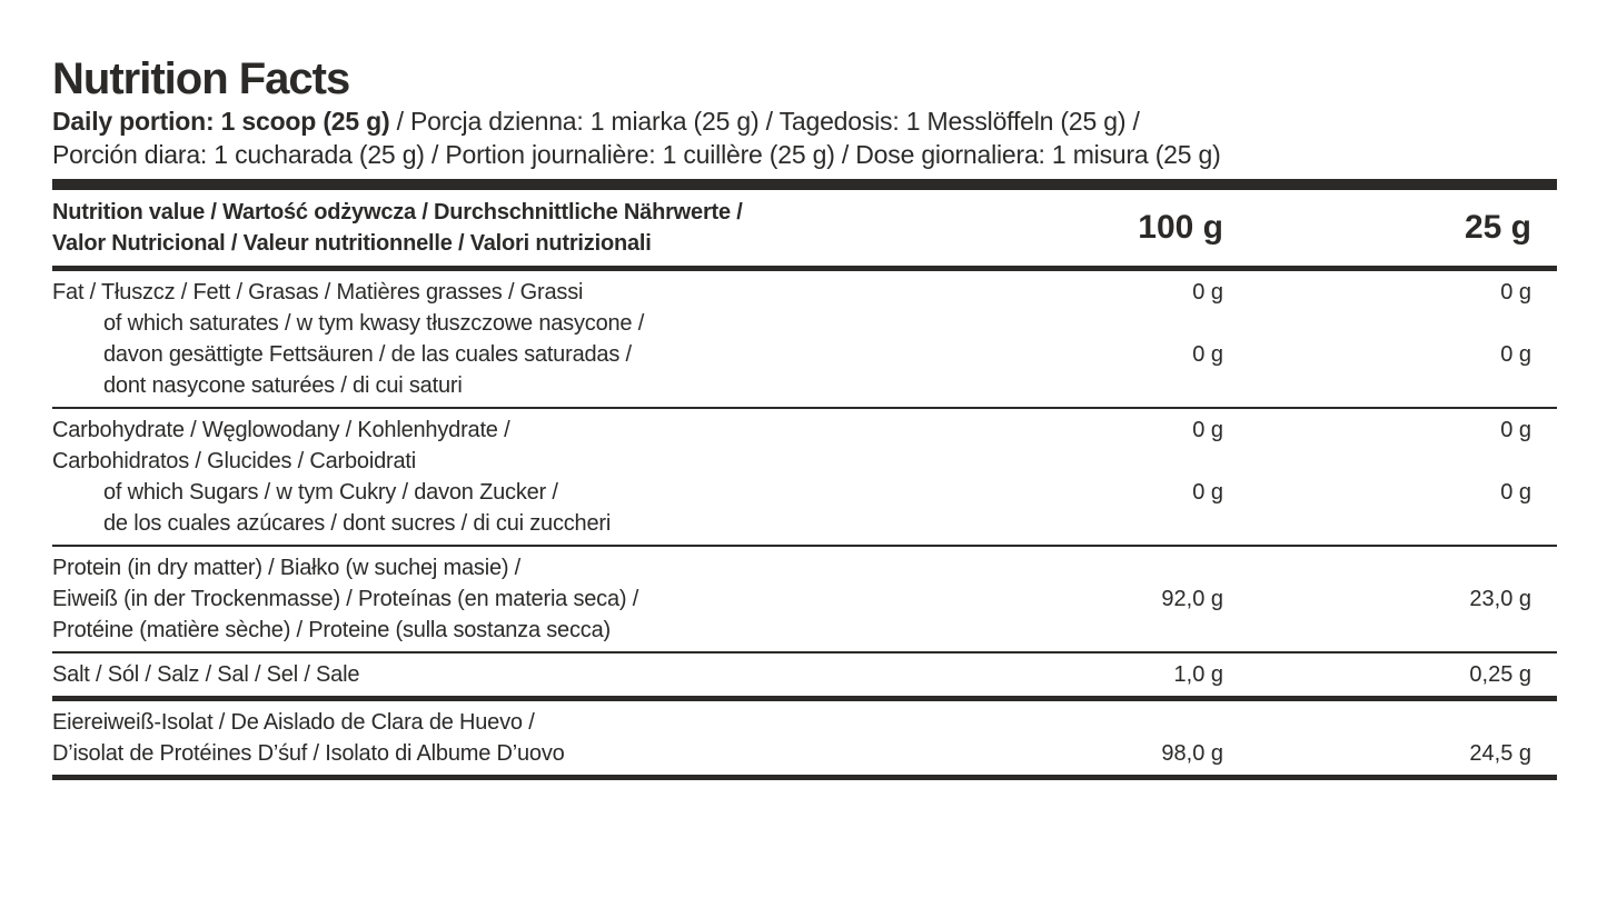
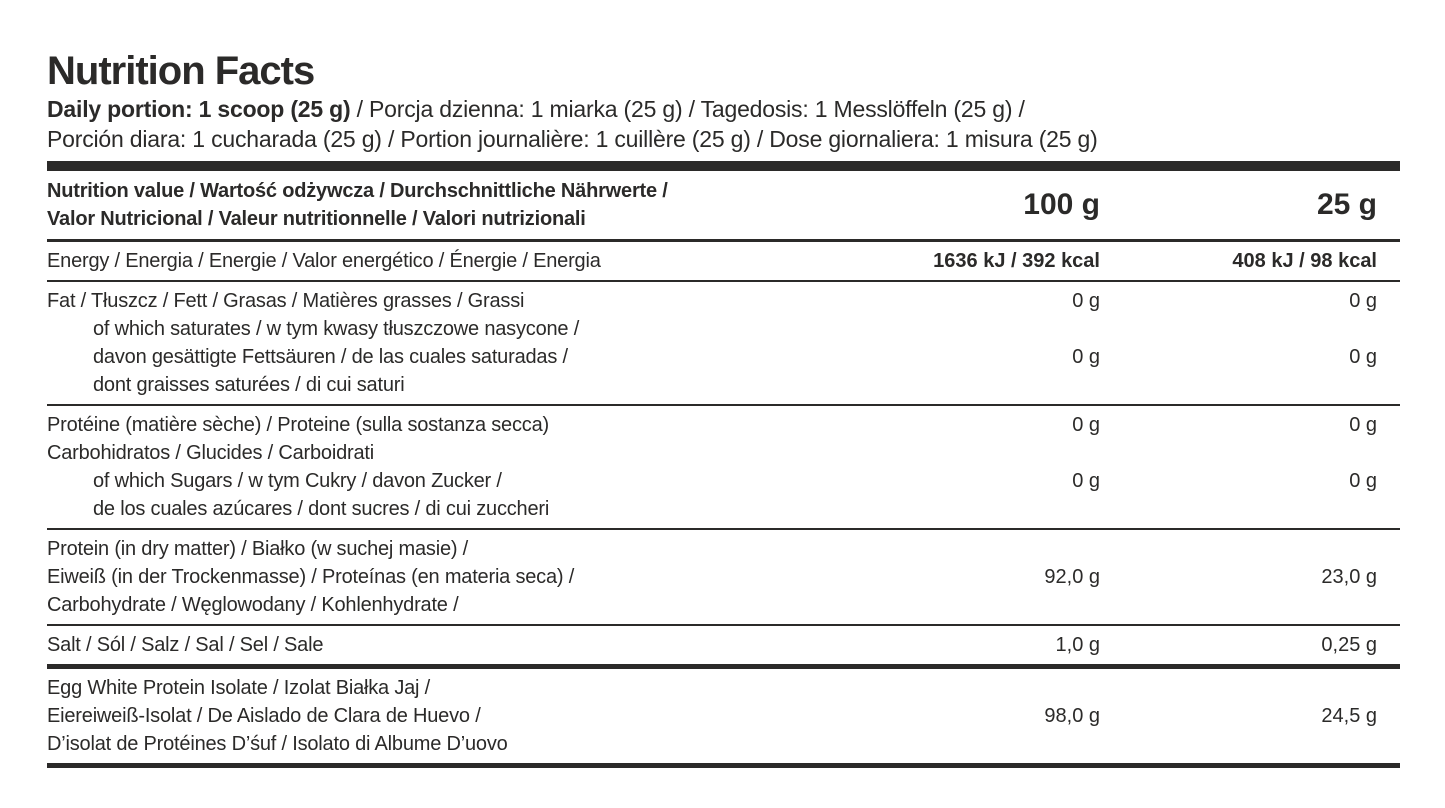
  Nutrition Facts
  Daily portion: 1 scoop (25 g) / Porcja dzienna: 1 miarka (25 g) / Tagedosis: 1 Messlöffeln (25 g) /
  Porción diara: 1 cucharada (25 g) / Portion journalière: 1 cuillère (25 g) / Dose giornaliera: 1 misura (25 g)
  Nutrition value / Wartość odżywcza / Durchschnittliche Nährwerte /
  Valor Nutricional / Valeur nutritionnelle / Valori nutrizionali
  100 g
  25 g
+ Energy / Energia / Energie / Valor energético / Énergie / Energia
+ 1636 kJ / 392 kcal
+ 408 kJ / 98 kcal
  Fat / Tłuszcz / Fett / Grasas / Matières grasses / Grassi
  of which saturates / w tym kwasy tłuszczowe nasycone /
  davon gesättigte Fettsäuren / de las cuales saturadas /
- dont nasycone saturées / di cui saturi
+ dont graisses saturées / di cui saturi
  0 g
  0 g
  0 g
  0 g
- Carbohydrate / Węglowodany / Kohlenhydrate /
+ Protéine (matière sèche) / Proteine (sulla sostanza secca)
  Carbohidratos / Glucides / Carboidrati
  of which Sugars / w tym Cukry / davon Zucker /
  de los cuales azúcares / dont sucres / di cui zuccheri
  0 g
  0 g
  0 g
  0 g
  Protein (in dry matter) / Białko (w suchej masie) /
  Eiweiß (in der Trockenmasse) / Proteínas (en materia seca) /
- Protéine (matière sèche) / Proteine (sulla sostanza secca)
+ Carbohydrate / Węglowodany / Kohlenhydrate /
  92,0 g
  23,0 g
  Salt / Sól / Salz / Sal / Sel / Sale
  1,0 g
  0,25 g
+ Egg White Protein Isolate / Izolat Białka Jaj /
  Eiereiweiß-Isolat / De Aislado de Clara de Huevo /
  D’isolat de Protéines D’śuf / Isolato di Albume D’uovo
  98,0 g
  24,5 g
